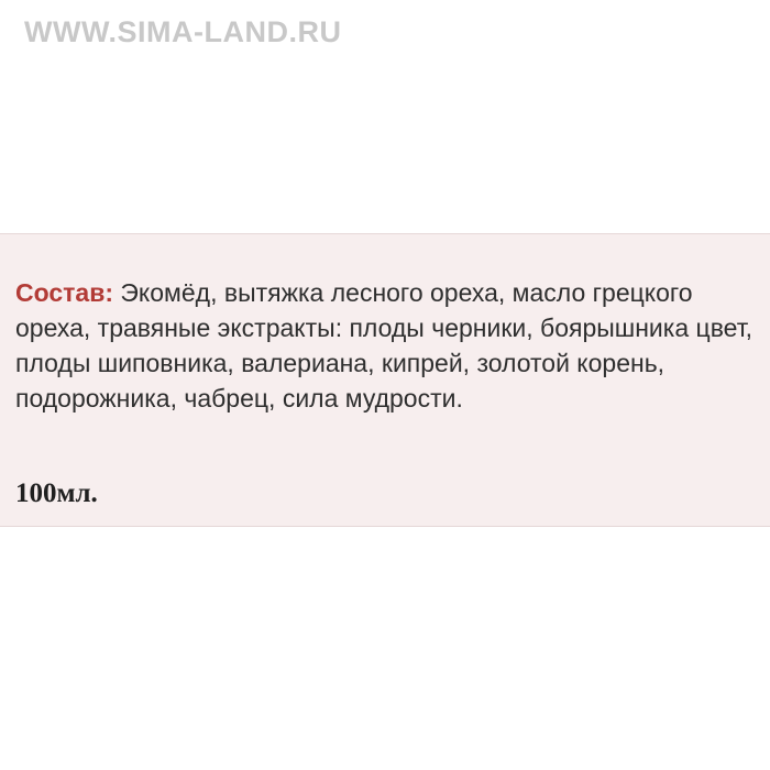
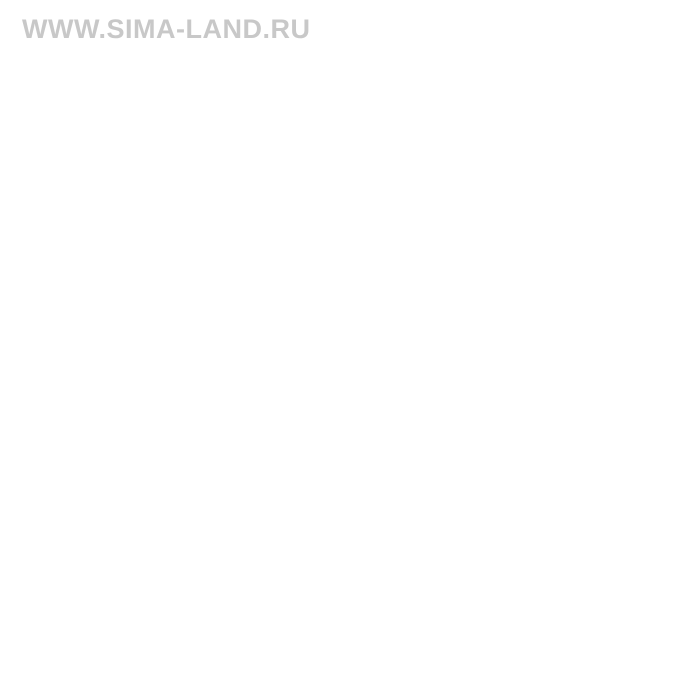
  WWW.SIMA-LAND.RU
- Состав: Экомёд, вытяжка лесного ореха, масло грецкого ореха, травяные экстракты: плоды черники, боярышника цвет, плоды шиповника, валериана, кипрей, золотой корень, подорожника, чабрец, сила мудрости.
- 100мл.
